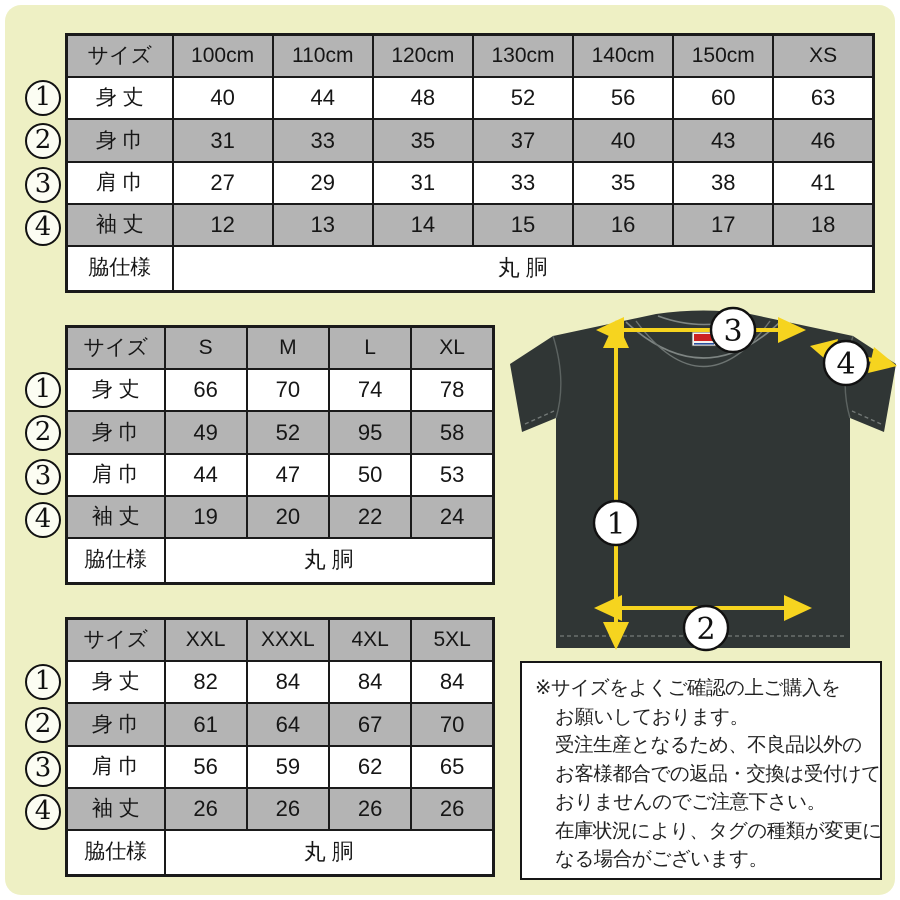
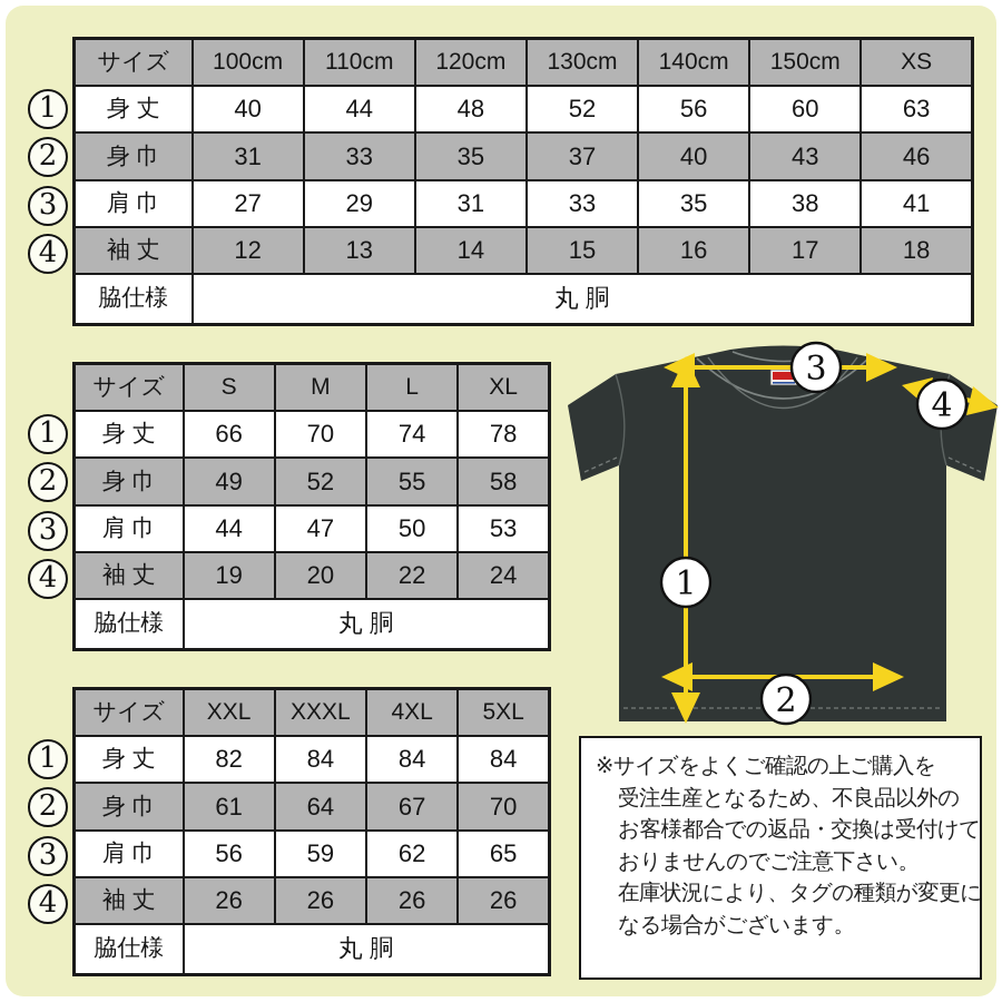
  サイズ	100cm	110cm	120cm	130cm	140cm	150cm	XS
  身 丈	40	44	48	52	56	60	63
  身 巾	31	33	35	37	40	43	46
  肩 巾	27	29	31	33	35	38	41
  袖 丈	12	13	14	15	16	17	18
  脇仕様	丸 胴
  1
  2
  3
  4
  サイズ	S	M	L	XL
  身 丈	66	70	74	78
- 身 巾	49	52	95	58
+ 身 巾	49	52	55	58
  肩 巾	44	47	50	53
  袖 丈	19	20	22	24
  脇仕様	丸 胴
  1
  2
  3
  4
  サイズ	XXL	XXXL	4XL	5XL
  身 丈	82	84	84	84
  身 巾	61	64	67	70
  肩 巾	56	59	62	65
  袖 丈	26	26	26	26
  脇仕様	丸 胴
  1
  2
  3
  4
  1
  2
  3
  4
  ※サイズをよくご確認の上ご購入を
- お願いしております。
  受注生産となるため、不良品以外の
  お客様都合での返品・交換は受付けて
  おりませんのでご注意下さい。
  在庫状況により、タグの種類が変更に
  なる場合がございます。
